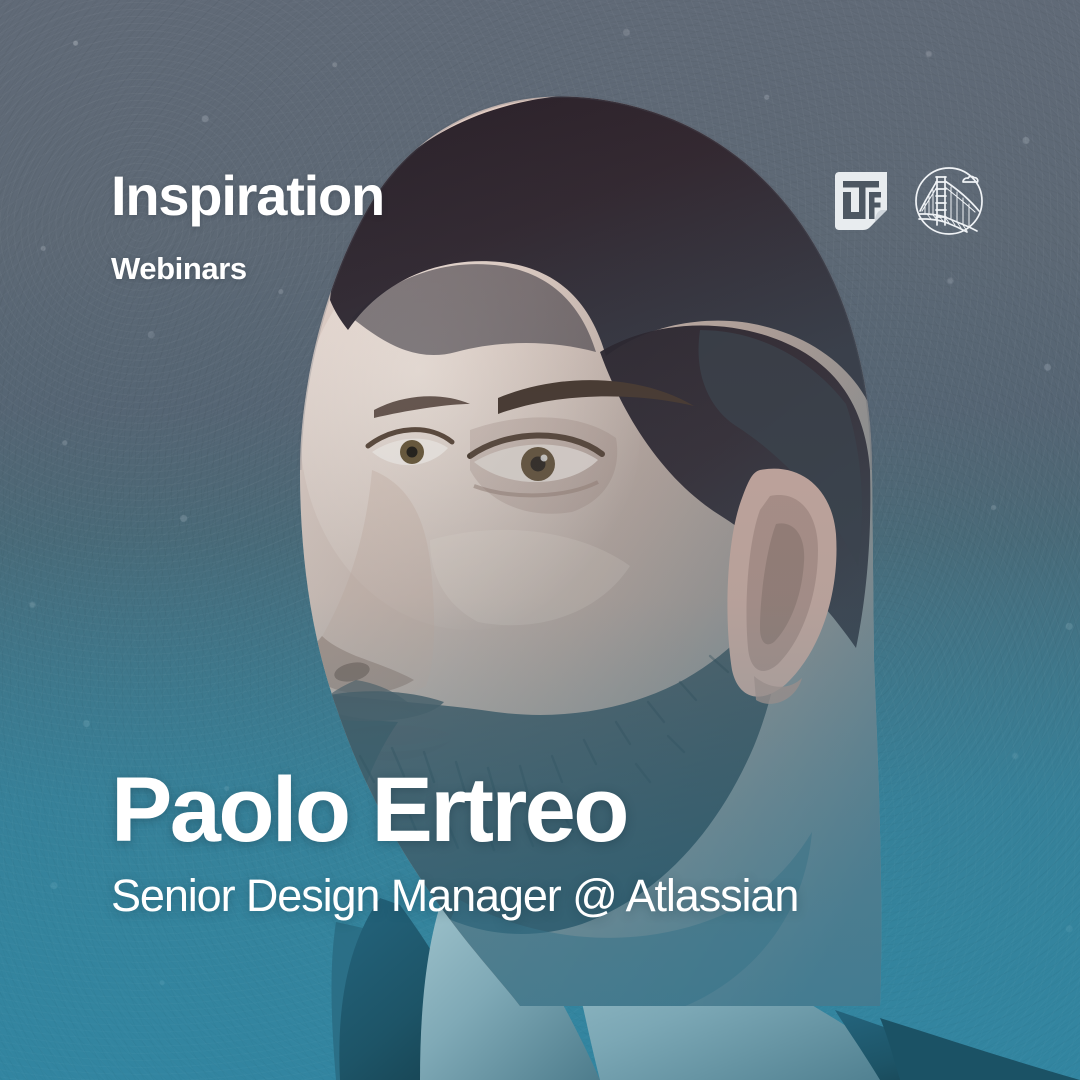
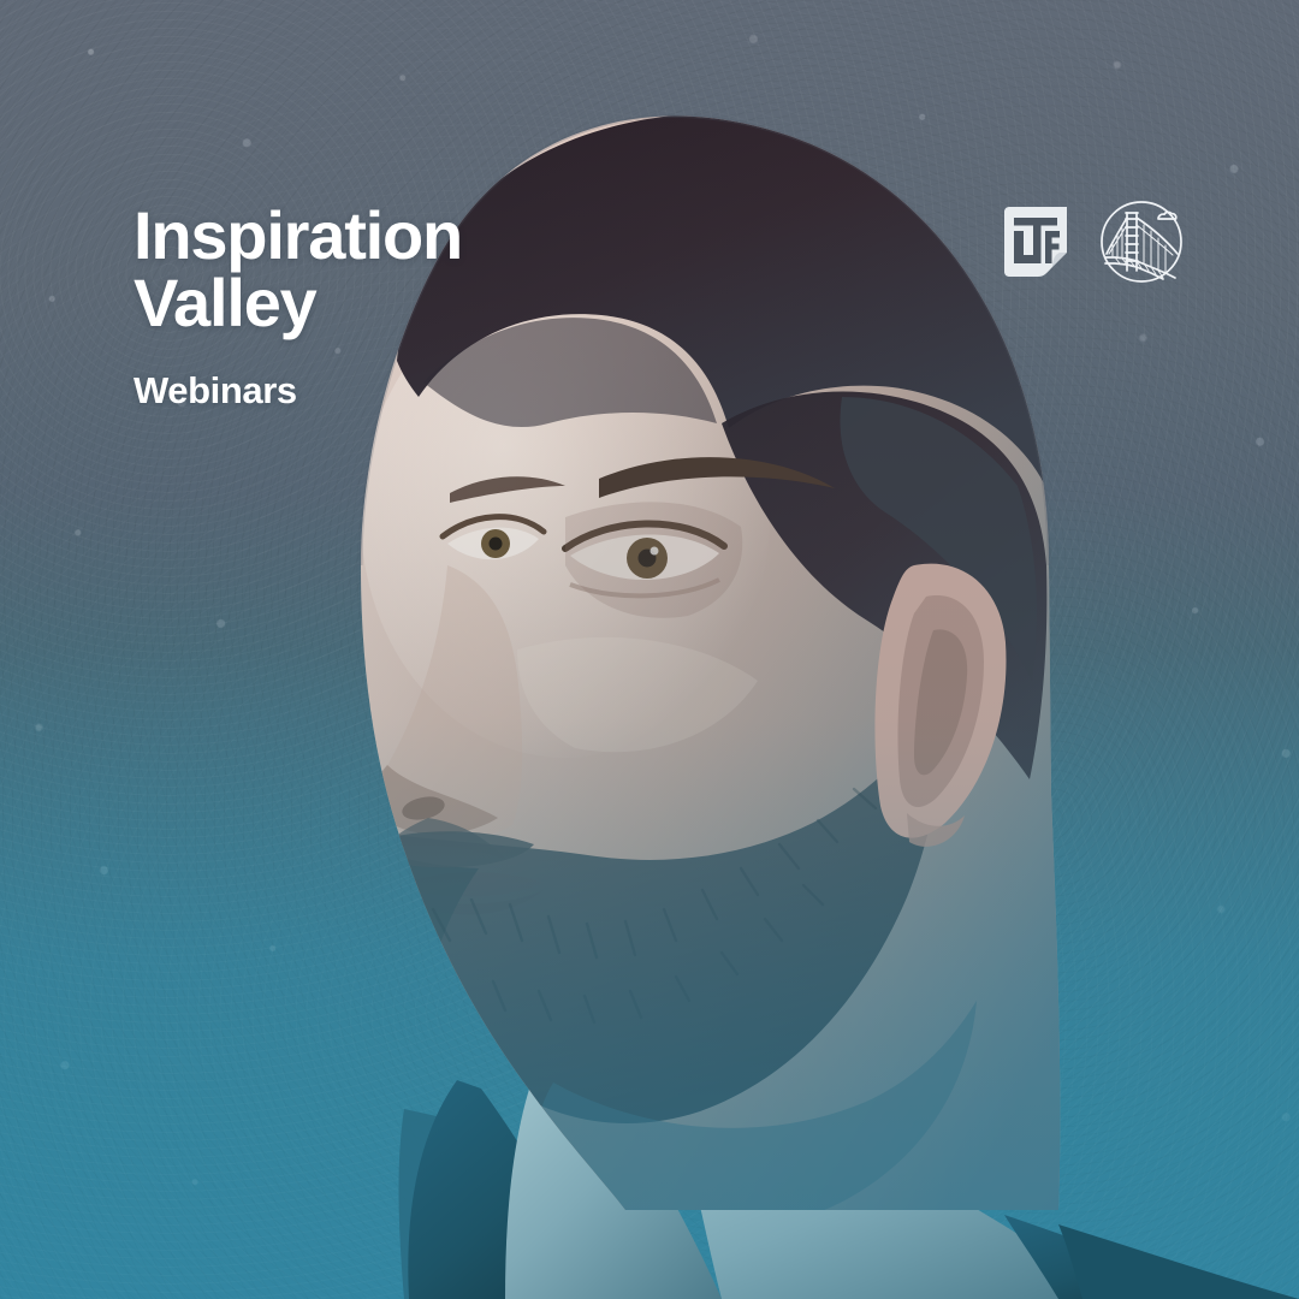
  Inspiration
+ Valley
  Webinars
- Paolo Ertreo
- Senior Design Manager @ Atlassian
